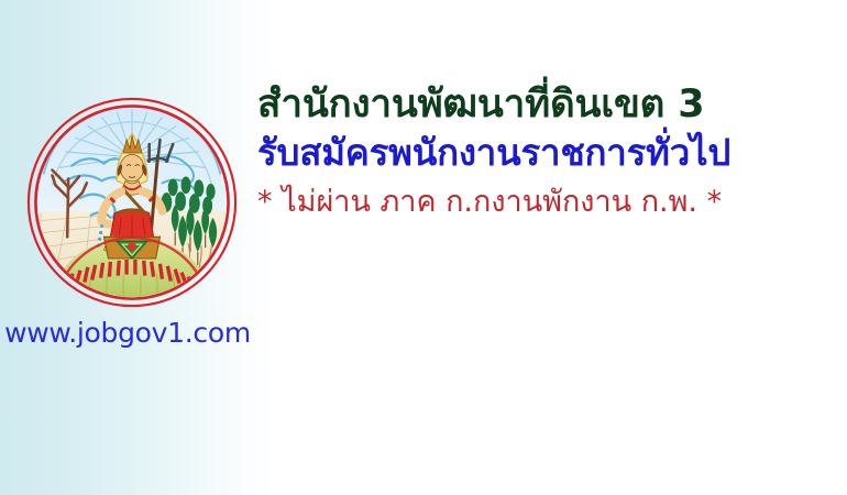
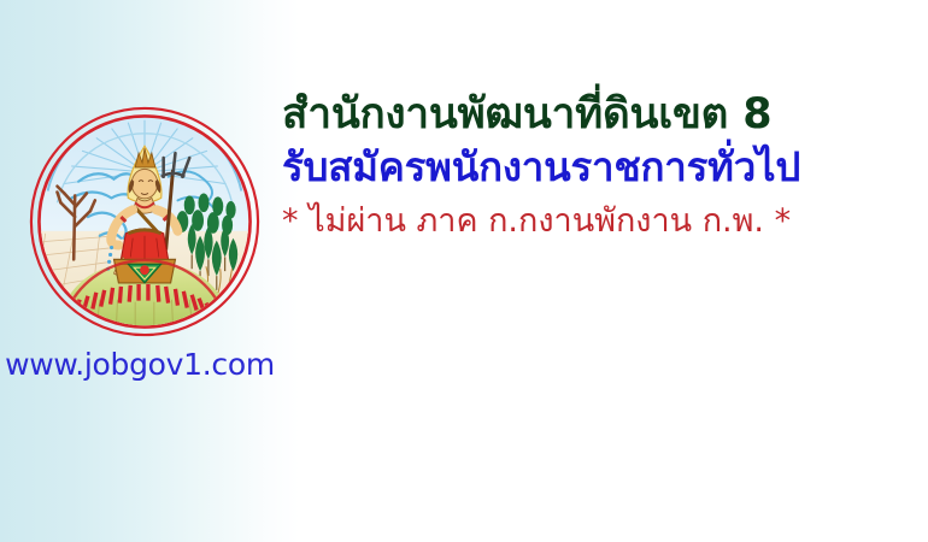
  www.jobgov1.com
- สำนักงานพัฒนาที่ดินเขต 3
+ สำนักงานพัฒนาที่ดินเขต 8
  รับสมัครพนักงานราชการทั่วไป
  * ไม่ผ่าน ภาค ก.กงานพักงาน ก.พ. *
